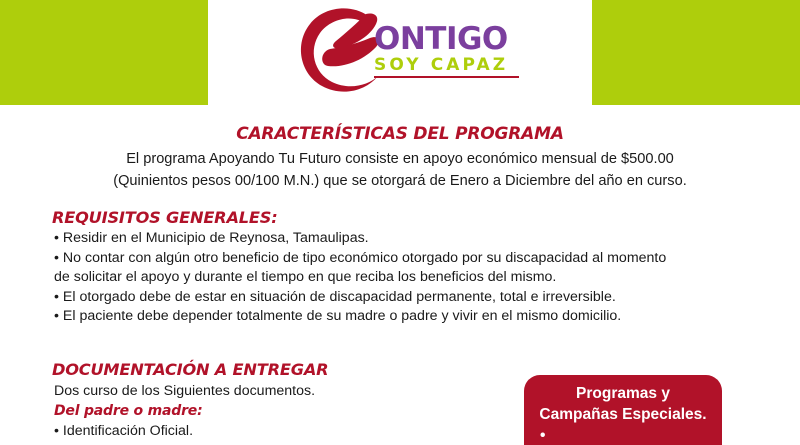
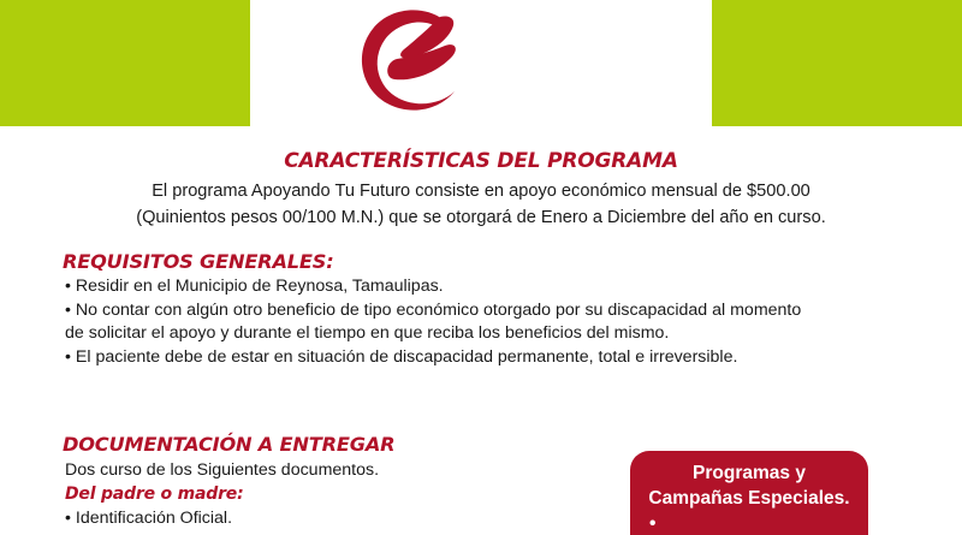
- ONTIGO
- SOY CAPAZ
  CARACTERÍSTICAS DEL PROGRAMA
  El programa Apoyando Tu Futuro consiste en apoyo económico mensual de $500.00
  (Quinientos pesos 00/100 M.N.) que se otorgará de Enero a Diciembre del año en curso.
  REQUISITOS GENERALES:
  • Residir en el Municipio de Reynosa, Tamaulipas.
  • No contar con algún otro beneficio de tipo económico otorgado por su discapacidad al momento
  de solicitar el apoyo y durante el tiempo en que reciba los beneficios del mismo.
- • El otorgado debe de estar en situación de discapacidad permanente, total e irreversible.
+ • El paciente debe de estar en situación de discapacidad permanente, total e irreversible.
- • El paciente debe depender totalmente de su madre o padre y vivir en el mismo domicilio.
  DOCUMENTACIÓN A ENTREGAR
  Dos curso de los Siguientes documentos.
  Del padre o madre:
  • Identificación Oficial.
  Programas y
  Campañas Especiales.
  •
